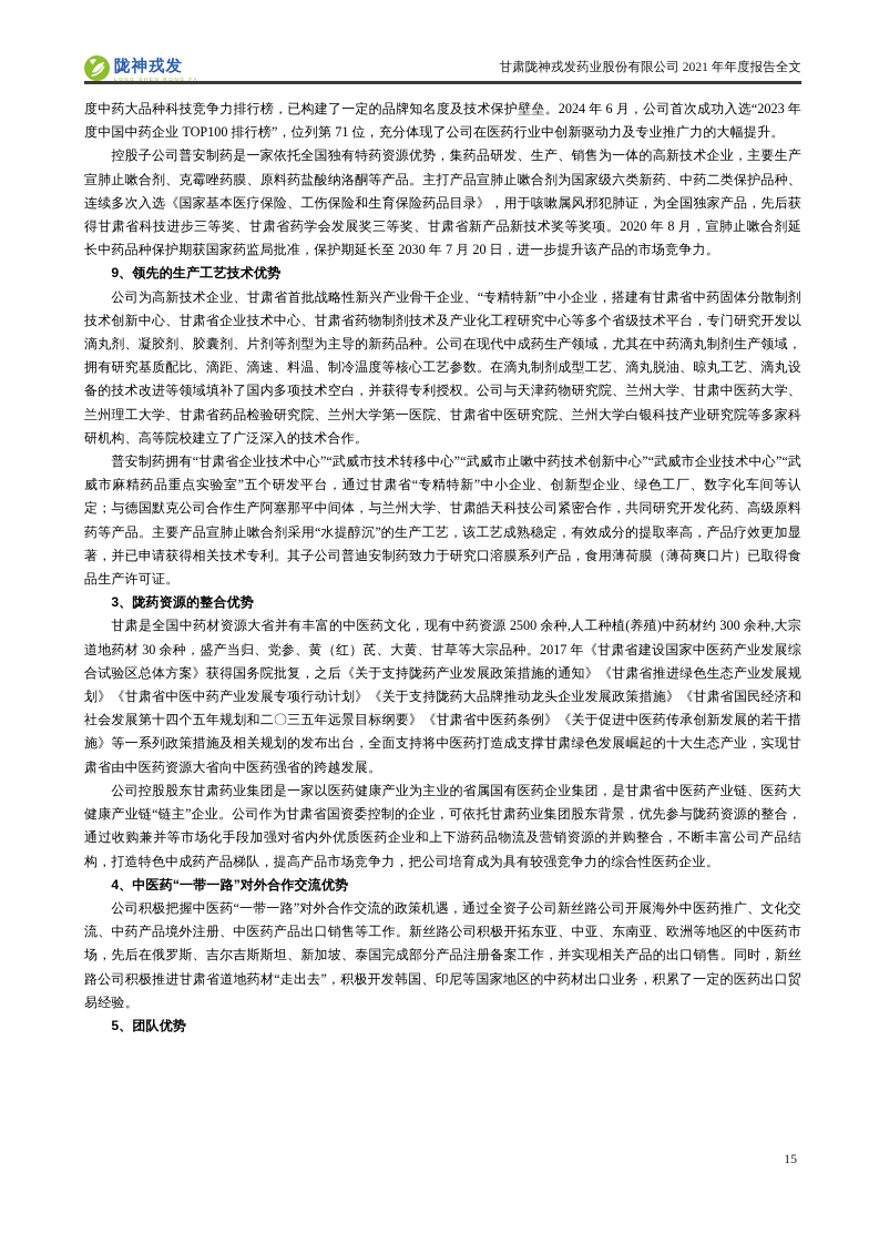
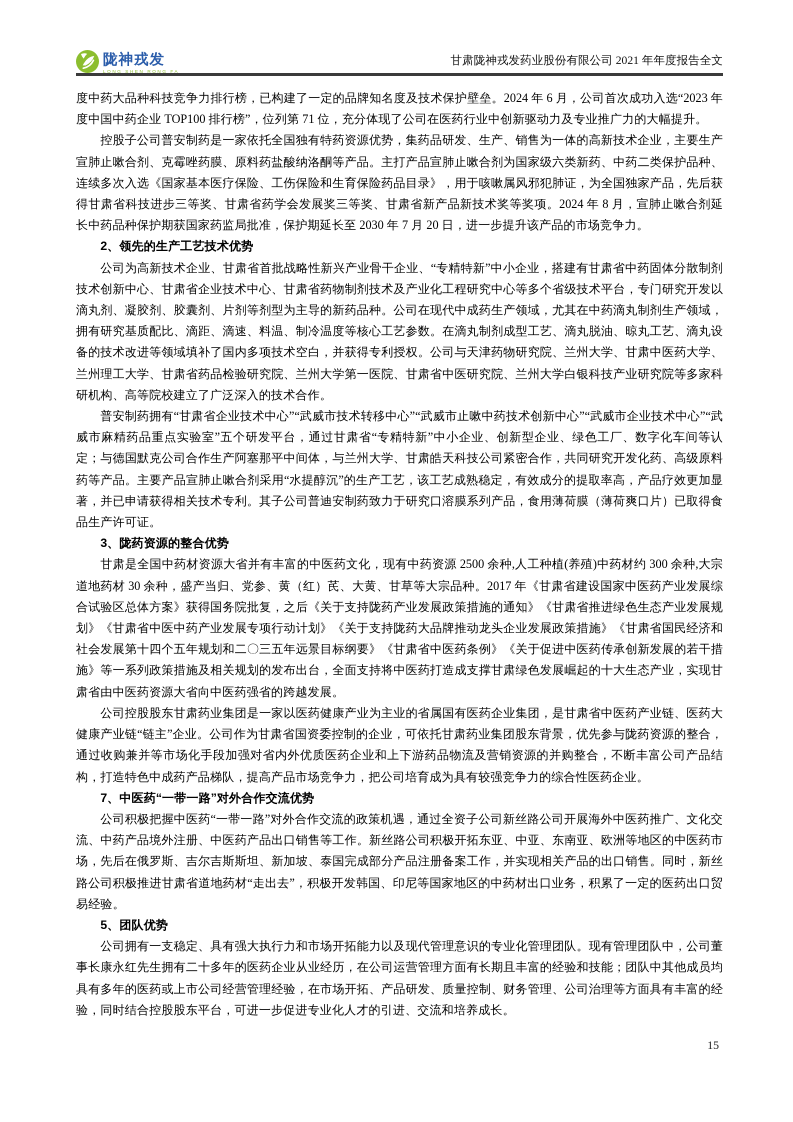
  陇神戎发
  甘肃陇神戎发药业股份有限公司 2021 年年度报告全文
  度中药大品种科技竞争力排行榜，已构建了一定的品牌知名度及技术保护壁垒。2024 年 6 月，公司首次成功入选“2023 年度中国中药企业 TOP100 排行榜”，位列第 71 位，充分体现了公司在医药行业中创新驱动力及专业推广力的大幅提升。
- 控股子公司普安制药是一家依托全国独有特药资源优势，集药品研发、生产、销售为一体的高新技术企业，主要生产宣肺止嗽合剂、克霉唑药膜、原料药盐酸纳洛酮等产品。主打产品宣肺止嗽合剂为国家级六类新药、中药二类保护品种、连续多次入选《国家基本医疗保险、工伤保险和生育保险药品目录》，用于咳嗽属风邪犯肺证，为全国独家产品，先后获得甘肃省科技进步三等奖、甘肃省药学会发展奖三等奖、甘肃省新产品新技术奖等奖项。2020 年 8 月，宣肺止嗽合剂延长中药品种保护期获国家药监局批准，保护期延长至 2030 年 7 月 20 日，进一步提升该产品的市场竞争力。
+ 控股子公司普安制药是一家依托全国独有特药资源优势，集药品研发、生产、销售为一体的高新技术企业，主要生产宣肺止嗽合剂、克霉唑药膜、原料药盐酸纳洛酮等产品。主打产品宣肺止嗽合剂为国家级六类新药、中药二类保护品种、连续多次入选《国家基本医疗保险、工伤保险和生育保险药品目录》，用于咳嗽属风邪犯肺证，为全国独家产品，先后获得甘肃省科技进步三等奖、甘肃省药学会发展奖三等奖、甘肃省新产品新技术奖等奖项。2024 年 8 月，宣肺止嗽合剂延长中药品种保护期获国家药监局批准，保护期延长至 2030 年 7 月 20 日，进一步提升该产品的市场竞争力。
- 9、领先的生产工艺技术优势
+ 2、领先的生产工艺技术优势
  公司为高新技术企业、甘肃省首批战略性新兴产业骨干企业、“专精特新”中小企业，搭建有甘肃省中药固体分散制剂技术创新中心、甘肃省企业技术中心、甘肃省药物制剂技术及产业化工程研究中心等多个省级技术平台，专门研究开发以滴丸剂、凝胶剂、胶囊剂、片剂等剂型为主导的新药品种。公司在现代中成药生产领域，尤其在中药滴丸制剂生产领域，拥有研究基质配比、滴距、滴速、料温、制冷温度等核心工艺参数。在滴丸制剂成型工艺、滴丸脱油、晾丸工艺、滴丸设备的技术改进等领域填补了国内多项技术空白，并获得专利授权。公司与天津药物研究院、兰州大学、甘肃中医药大学、兰州理工大学、甘肃省药品检验研究院、兰州大学第一医院、甘肃省中医研究院、兰州大学白银科技产业研究院等多家科研机构、高等院校建立了广泛深入的技术合作。
  普安制药拥有“甘肃省企业技术中心”“武威市技术转移中心”“武威市止嗽中药技术创新中心”“武威市企业技术中心”“武威市麻精药品重点实验室”五个研发平台，通过甘肃省“专精特新”中小企业、创新型企业、绿色工厂、数字化车间等认定；与德国默克公司合作生产阿塞那平中间体，与兰州大学、甘肃皓天科技公司紧密合作，共同研究开发化药、高级原料药等产品。主要产品宣肺止嗽合剂采用“水提醇沉”的生产工艺，该工艺成熟稳定，有效成分的提取率高，产品疗效更加显著，并已申请获得相关技术专利。其子公司普迪安制药致力于研究口溶膜系列产品，食用薄荷膜（薄荷爽口片）已取得食品生产许可证。
  3、陇药资源的整合优势
  甘肃是全国中药材资源大省并有丰富的中医药文化，现有中药资源 2500 余种,人工种植(养殖)中药材约 300 余种,大宗道地药材 30 余种，盛产当归、党参、黄（红）芪、大黄、甘草等大宗品种。2017 年《甘肃省建设国家中医药产业发展综合试验区总体方案》获得国务院批复，之后《关于支持陇药产业发展政策措施的通知》《甘肃省推进绿色生态产业发展规划》《甘肃省中医中药产业发展专项行动计划》《关于支持陇药大品牌推动龙头企业发展政策措施》《甘肃省国民经济和社会发展第十四个五年规划和二〇三五年远景目标纲要》《甘肃省中医药条例》《关于促进中医药传承创新发展的若干措施》等一系列政策措施及相关规划的发布出台，全面支持将中医药打造成支撑甘肃绿色发展崛起的十大生态产业，实现甘肃省由中医药资源大省向中医药强省的跨越发展。
  公司控股股东甘肃药业集团是一家以医药健康产业为主业的省属国有医药企业集团，是甘肃省中医药产业链、医药大健康产业链“链主”企业。公司作为甘肃省国资委控制的企业，可依托甘肃药业集团股东背景，优先参与陇药资源的整合，通过收购兼并等市场化手段加强对省内外优质医药企业和上下游药品物流及营销资源的并购整合，不断丰富公司产品结构，打造特色中成药产品梯队，提高产品市场竞争力，把公司培育成为具有较强竞争力的综合性医药企业。
- 4、中医药“一带一路”对外合作交流优势
+ 7、中医药“一带一路”对外合作交流优势
  公司积极把握中医药“一带一路”对外合作交流的政策机遇，通过全资子公司新丝路公司开展海外中医药推广、文化交流、中药产品境外注册、中医药产品出口销售等工作。新丝路公司积极开拓东亚、中亚、东南亚、欧洲等地区的中医药市场，先后在俄罗斯、吉尔吉斯斯坦、新加坡、泰国完成部分产品注册备案工作，并实现相关产品的出口销售。同时，新丝路公司积极推进甘肃省道地药材“走出去”，积极开发韩国、印尼等国家地区的中药材出口业务，积累了一定的医药出口贸易经验。
  5、团队优势
+ 公司拥有一支稳定、具有强大执行力和市场开拓能力以及现代管理意识的专业化管理团队。现有管理团队中，公司董事长康永红先生拥有二十多年的医药企业从业经历，在公司运营管理方面有长期且丰富的经验和技能；团队中其他成员均具有多年的医药或上市公司经营管理经验，在市场开拓、产品研发、质量控制、财务管理、公司治理等方面具有丰富的经验，同时结合控股股东平台，可进一步促进专业化人才的引进、交流和培养成长。
  15
